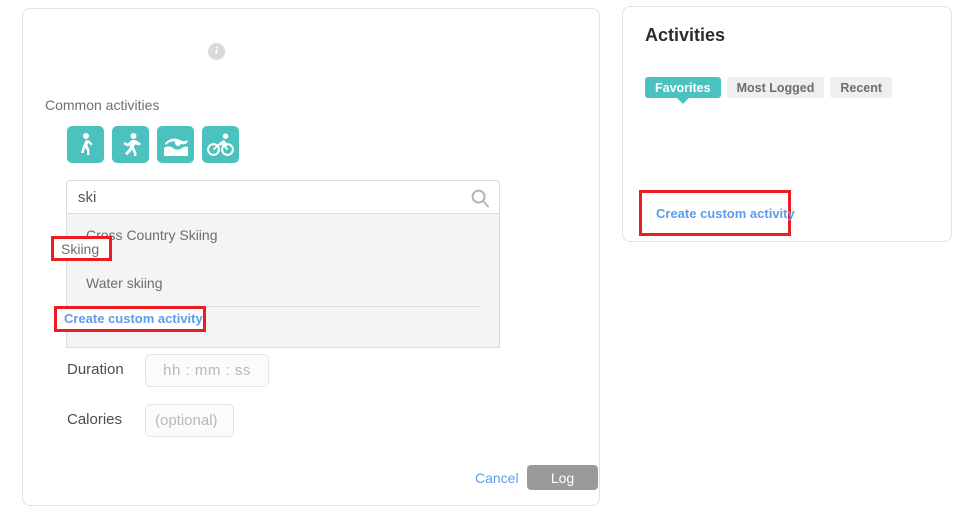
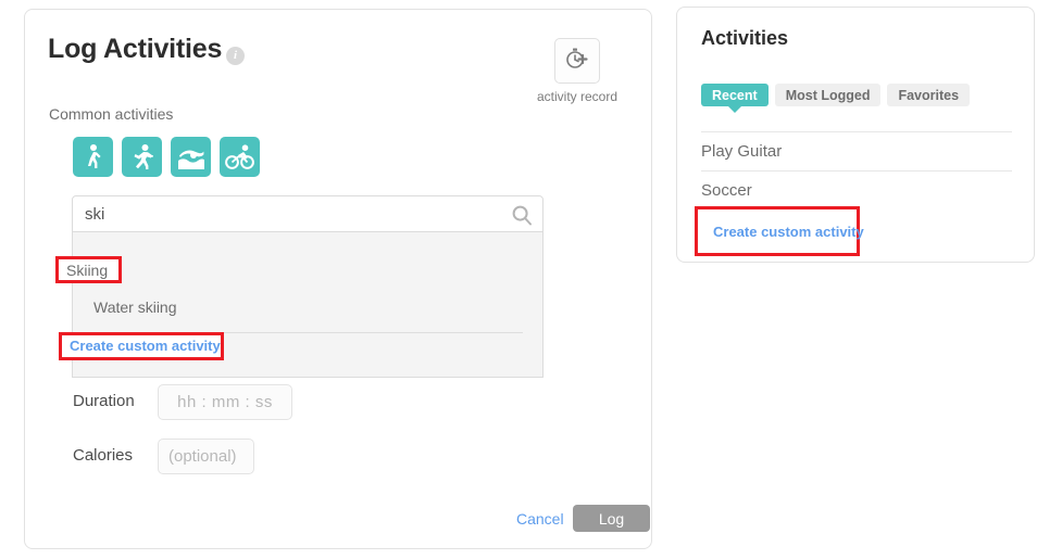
+ Log Activities
  i
+ activity record
  Common activities
  ski
- Cross Country Skiing
  Water skiing
  Duration
  hh : mm : ss
  Calories
  (optional)
  Cancel
  Log
  Skiing
  Create custom activity
  Activities
- Favorites
+ Recent
  Most Logged
- Recent
+ Favorites
+ Play Guitar
+ Soccer
  Create custom activity
